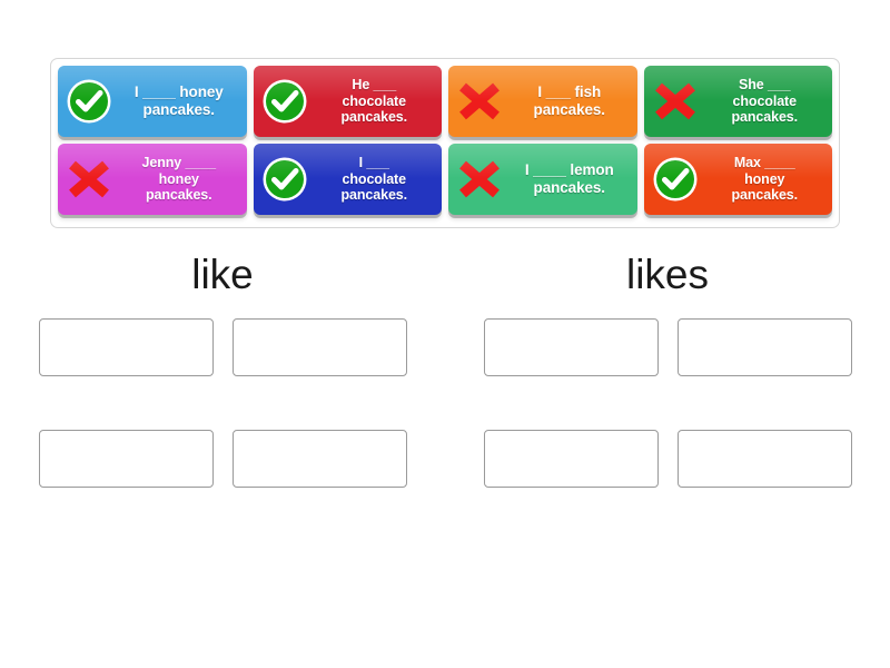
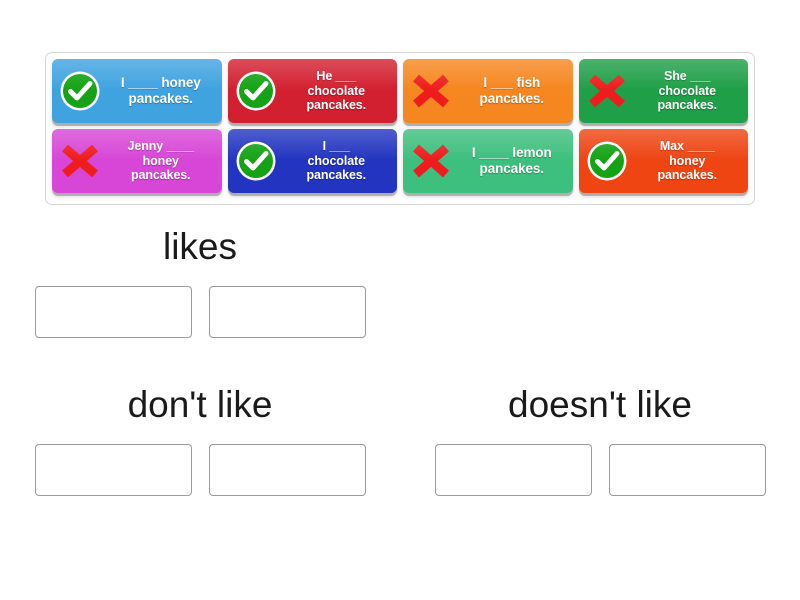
  pancakes.
  chocolate
  pancakes.
  pancakes.
  chocolate
  pancakes.
  honey
  pancakes.
  chocolate
  pancakes.
  pancakes.
  honey
  pancakes.
- like
  likes
+ don't like
+ doesn't like
